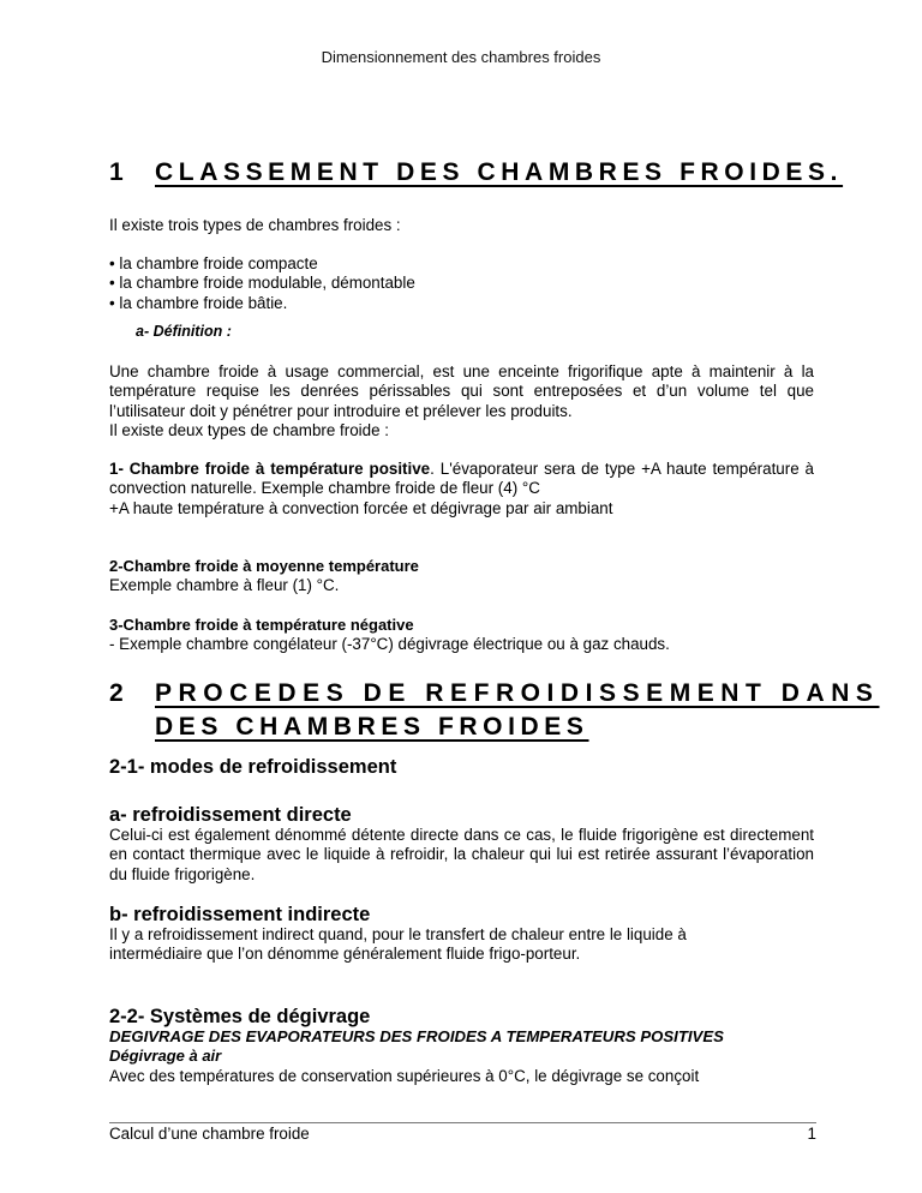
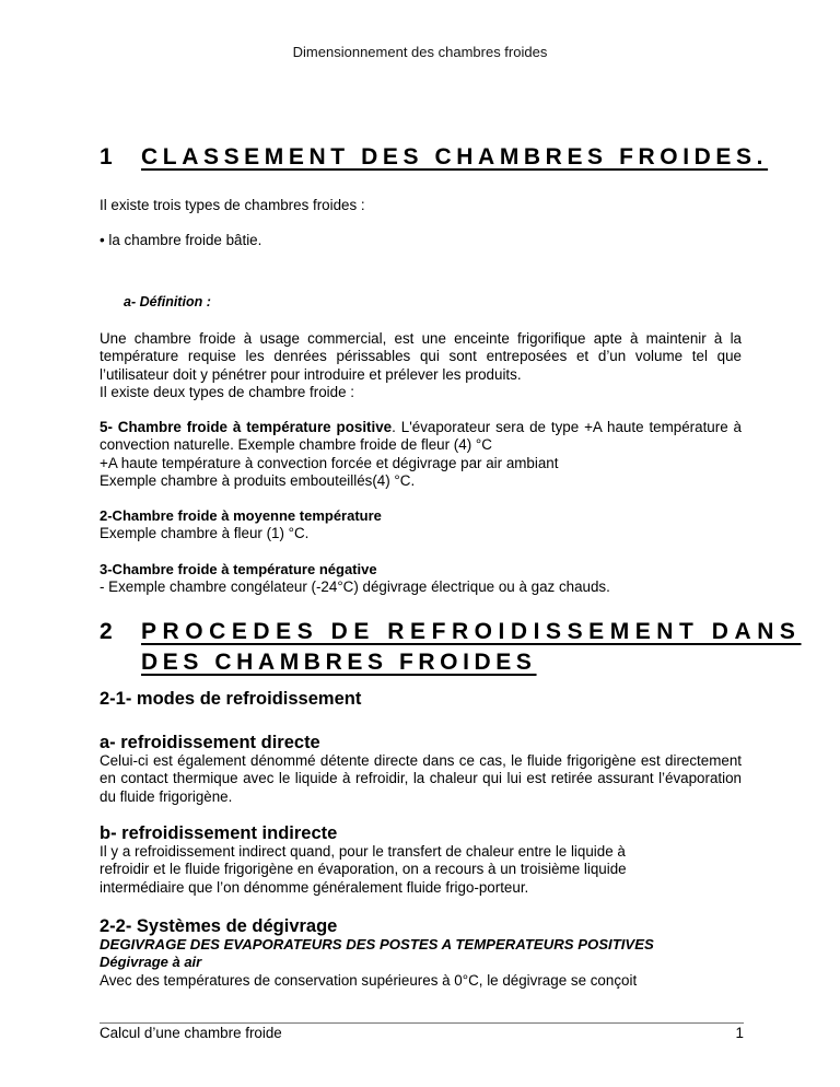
  Dimensionnement des chambres froides
  1 CLASSEMENT DES CHAMBRES FROIDES.
  Il existe trois types de chambres froides :
- • la chambre froide compacte
- • la chambre froide modulable, démontable
  • la chambre froide bâtie.
  a- Définition :
  Une chambre froide à usage commercial, est une enceinte frigorifique apte à maintenir à la température requise les denrées périssables qui sont entreposées et d’un volume tel que l’utilisateur doit y pénétrer pour introduire et prélever les produits.
  Il existe deux types de chambre froide :
- 1- Chambre froide à température positive. L'évaporateur sera de type +A haute température à convection naturelle. Exemple chambre froide de fleur (4) °C
+ 5- Chambre froide à température positive. L'évaporateur sera de type +A haute température à convection naturelle. Exemple chambre froide de fleur (4) °C
  +A haute température à convection forcée et dégivrage par air ambiant
+ Exemple chambre à produits embouteillés(4) °C.
  2-Chambre froide à moyenne température
  Exemple chambre à fleur (1) °C.
  3-Chambre froide à température négative
- - Exemple chambre congélateur (-37°C) dégivrage électrique ou à gaz chauds.
+ - Exemple chambre congélateur (-24°C) dégivrage électrique ou à gaz chauds.
  2 PROCEDES DE REFROIDISSEMENT DANS
  DES CHAMBRES FROIDES
  2-1- modes de refroidissement
  a- refroidissement directe
  Celui-ci est également dénommé détente directe dans ce cas, le fluide frigorigène est directement en contact thermique avec le liquide à refroidir, la chaleur qui lui est retirée assurant l’évaporation du fluide frigorigène.
  b- refroidissement indirecte
  Il y a refroidissement indirect quand, pour le transfert de chaleur entre le liquide à
+ refroidir et le fluide frigorigène en évaporation, on a recours à un troisième liquide
  intermédiaire que l’on dénomme généralement fluide frigo-porteur.
  2-2- Systèmes de dégivrage
- DEGIVRAGE DES EVAPORATEURS DES FROIDES A TEMPERATEURS POSITIVES
+ DEGIVRAGE DES EVAPORATEURS DES POSTES A TEMPERATEURS POSITIVES
  Dégivrage à air
  Avec des températures de conservation supérieures à 0°C, le dégivrage se conçoit
  Calcul d’une chambre froide
  1
